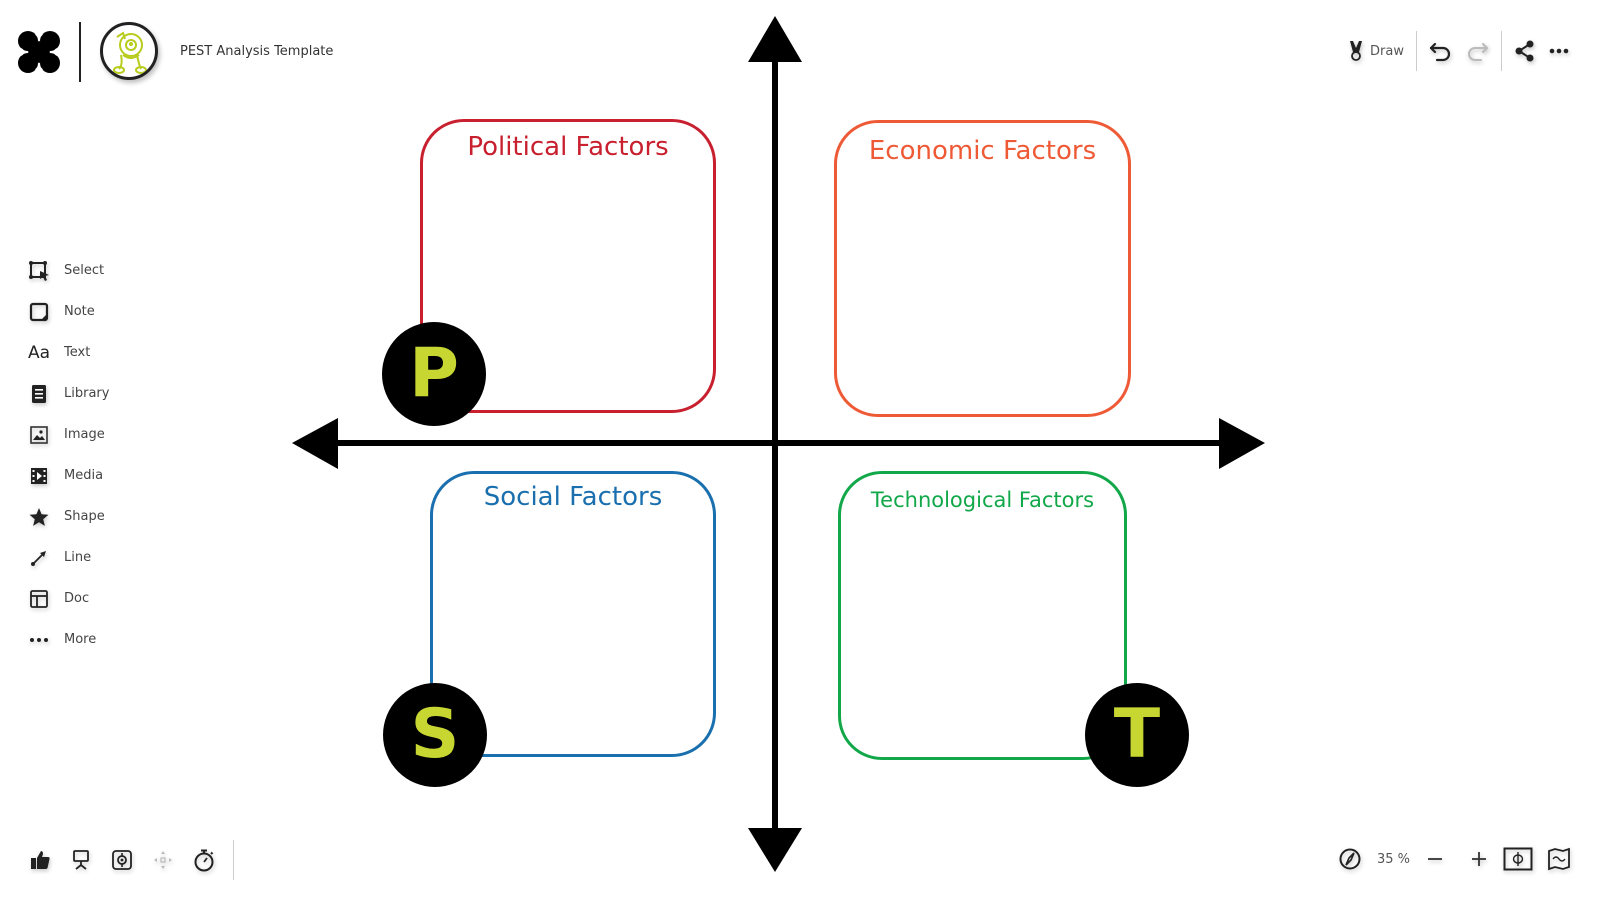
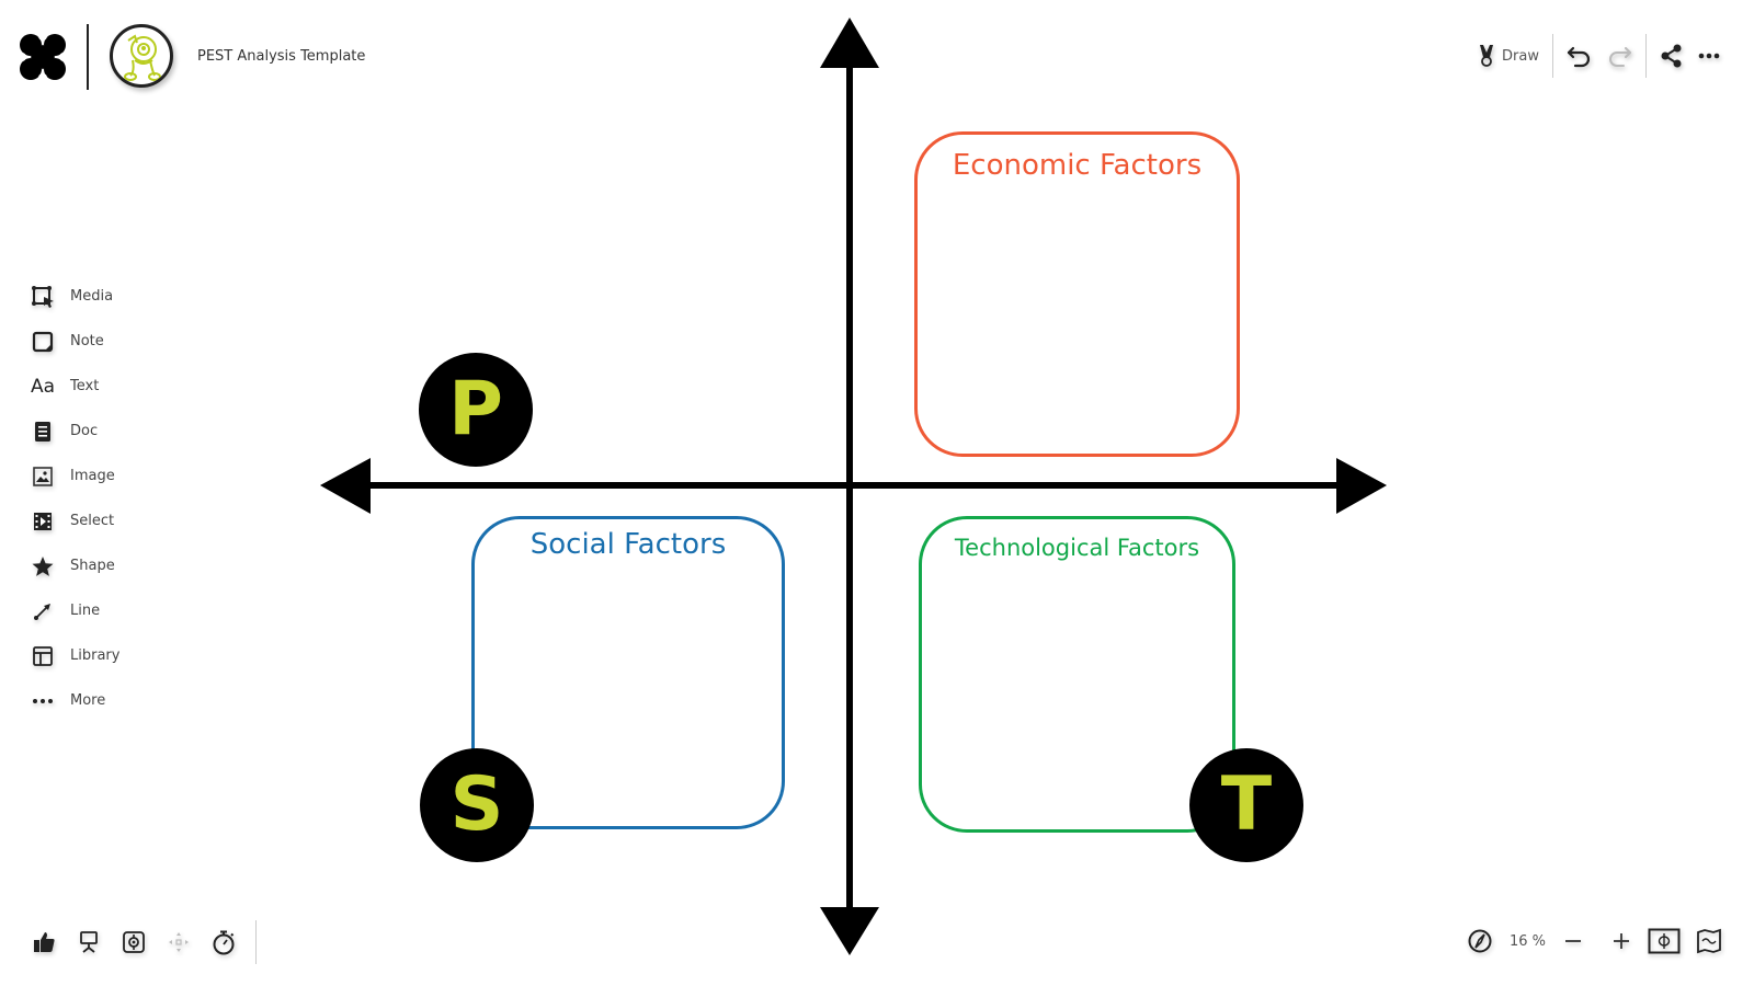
  PEST Analysis Template
  Draw
- Select
+ Media
  Note
  Aa
  Text
- Library
+ Doc
  Image
- Media
+ Select
  Shape
  Line
- Doc
+ Library
  More
- 35 %
+ 16 %
- Political Factors
  Economic Factors
  Social Factors
  Technological Factors
  P
  S
  T
